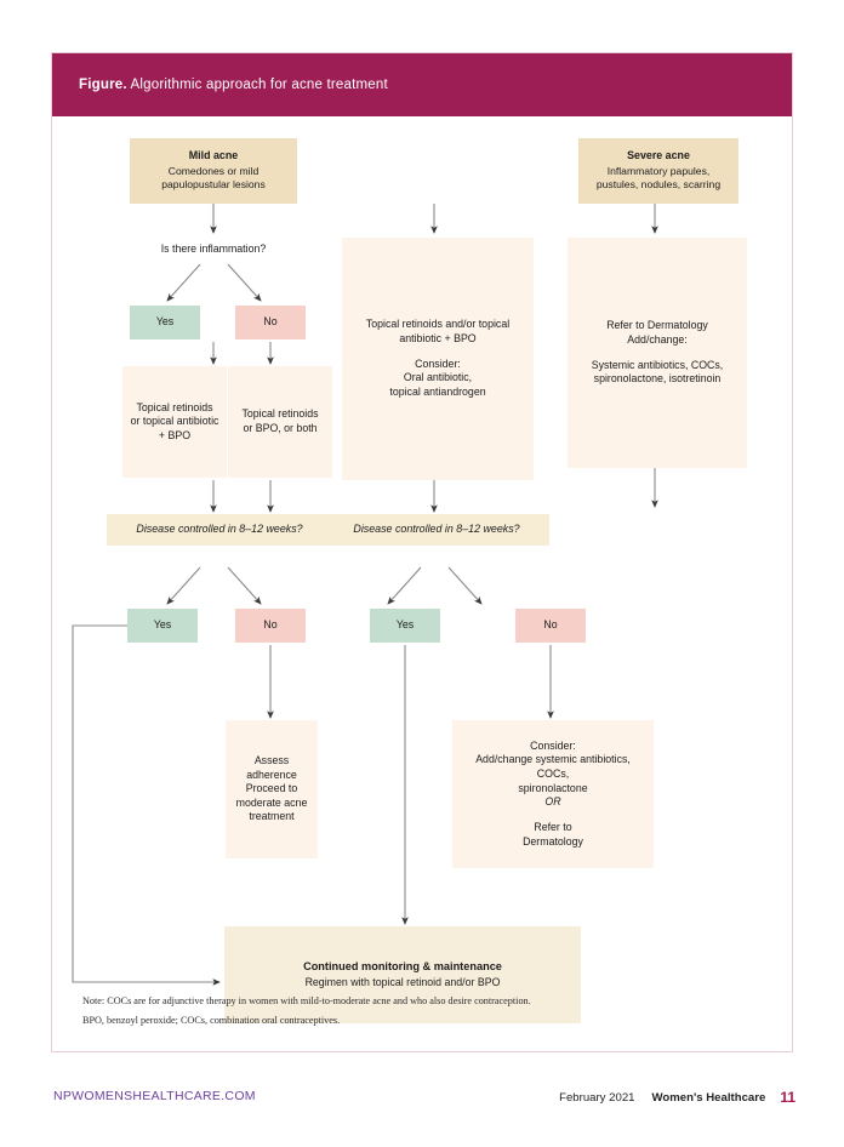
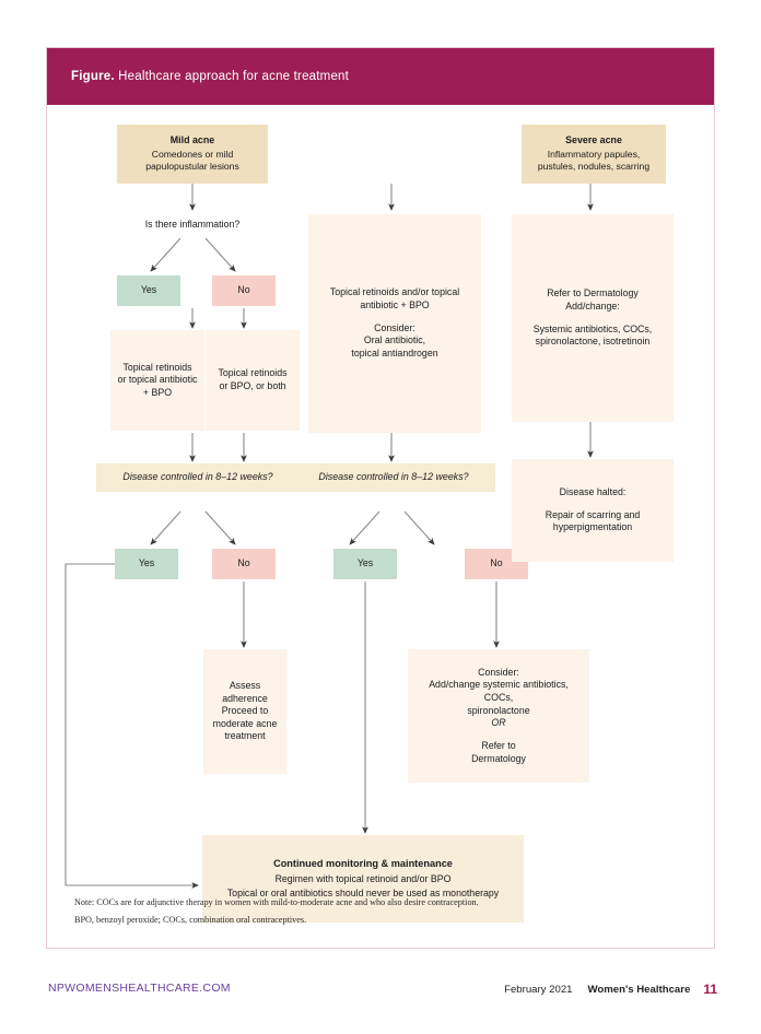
- Figure. Algorithmic approach for acne treatment
+ Figure. Healthcare approach for acne treatment
  Mild acne
  Comedones or mild
  papulopustular lesions
  Is there inflammation?
  Yes
  No
  Topical retinoids
  or topical antibiotic
  + BPO
  Topical retinoids
  or BPO, or both
  Disease controlled in 8–12 weeks?
  Yes
  No
  Assess
  adherence
  Proceed to
  moderate acne
  treatment
  Topical retinoids and/or topical
  antibiotic + BPO
  Consider:
  Oral antibiotic,
  topical antiandrogen
  Disease controlled in 8–12 weeks?
  Yes
  No
  Consider:
  Add/change systemic antibiotics,
  COCs,
  spironolactone
  OR
  Refer to
  Dermatology
  Severe acne
  Inflammatory papules,
  pustules, nodules, scarring
  Refer to Dermatology
  Add/change:
  Systemic antibiotics, COCs,
  spironolactone, isotretinoin
+ Disease halted:
+ Repair of scarring and
+ hyperpigmentation
  Continued monitoring & maintenance
  Regimen with topical retinoid and/or BPO
+ Topical or oral antibiotics should never be used as monotherapy
  Note: COCs are for adjunctive therapy in women with mild-to-moderate acne and who also desire contraception.
  BPO, benzoyl peroxide; COCs, combination oral contraceptives.
  NPWOMENSHEALTHCARE.COM
  February 2021 Women's Healthcare 11
